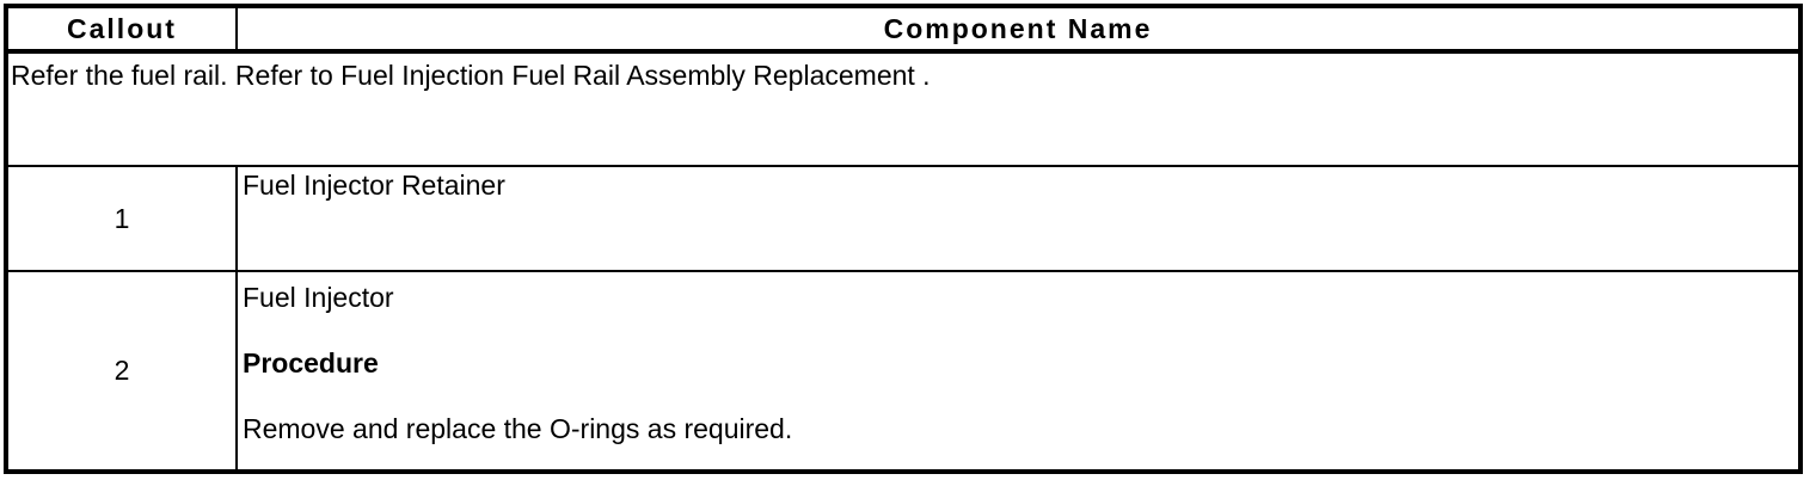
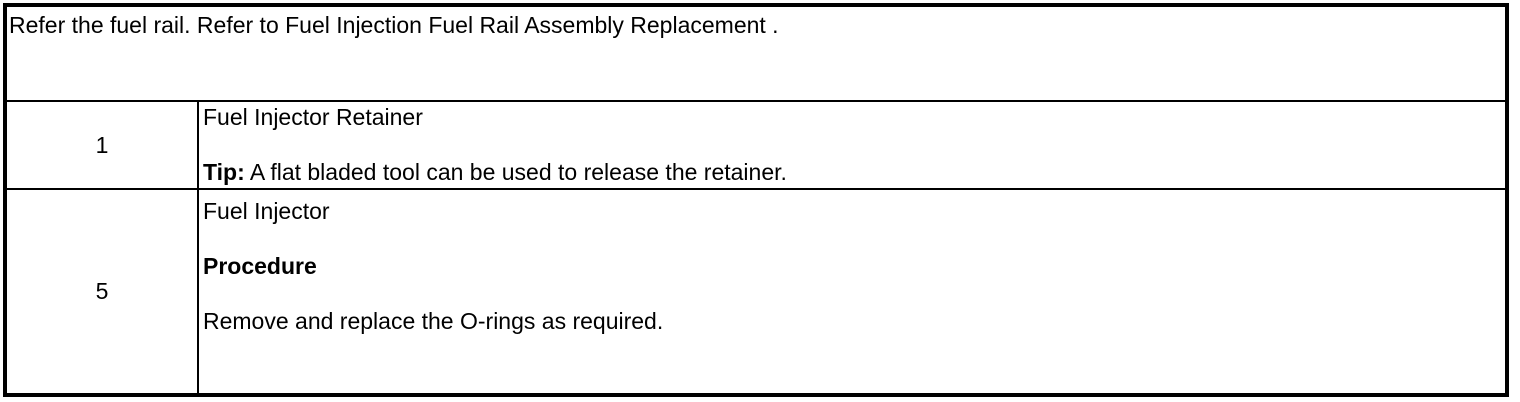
- Callout
- Component Name
  Refer the fuel rail. Refer to Fuel Injection Fuel Rail Assembly Replacement .
  1
  Fuel Injector Retainer
+ Tip: A flat bladed tool can be used to release the retainer.
- 2
+ 5
  Fuel Injector
  Procedure
  Remove and replace the O-rings as required.
